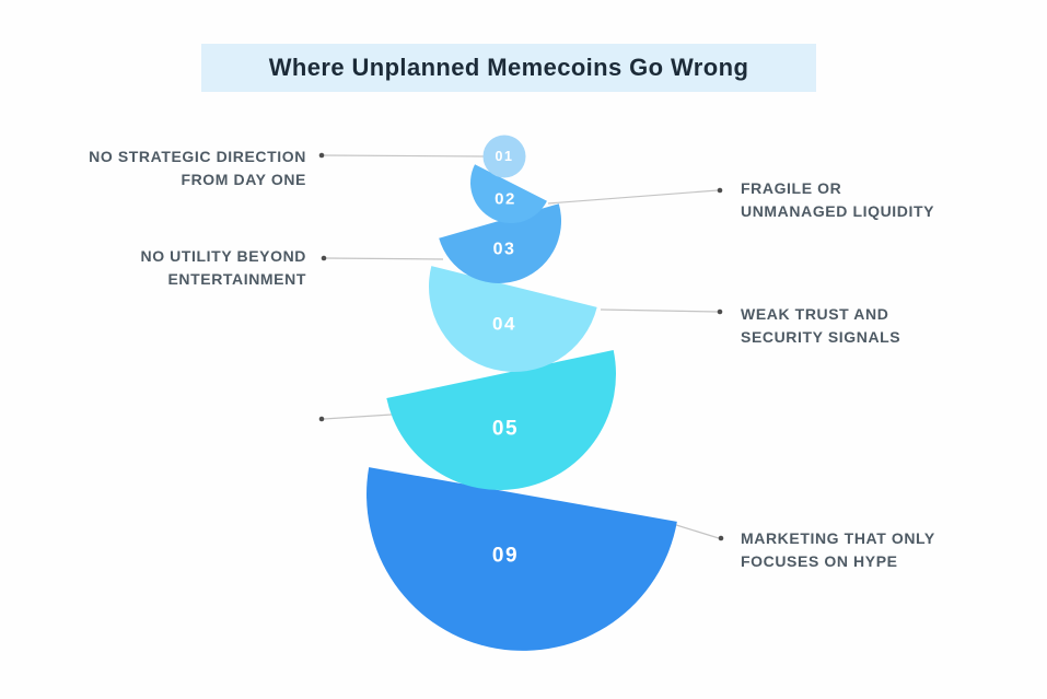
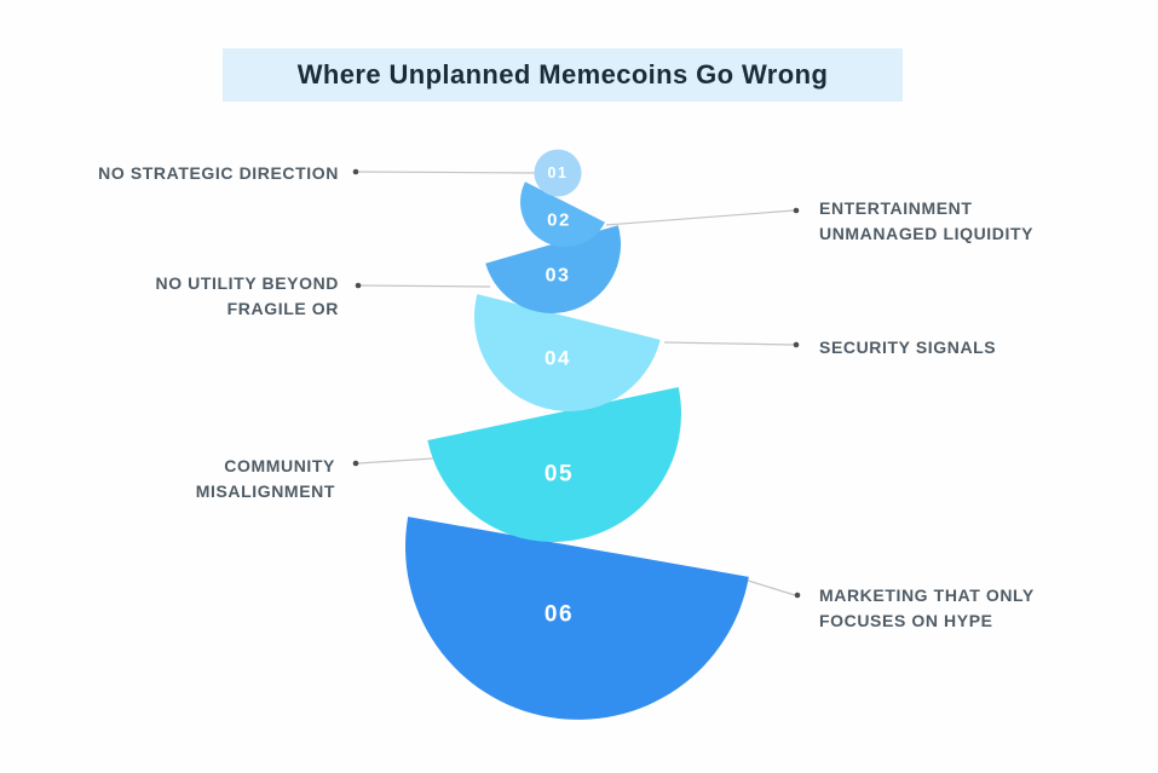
  Where Unplanned Memecoins Go Wrong
  01
  02
  03
  04
  05
- 09
+ 06
  NO STRATEGIC DIRECTION
- FROM DAY ONE
- FRAGILE OR
+ ENTERTAINMENT
  UNMANAGED LIQUIDITY
  NO UTILITY BEYOND
- ENTERTAINMENT
+ FRAGILE OR
- WEAK TRUST AND
  SECURITY SIGNALS
+ COMMUNITY
+ MISALIGNMENT
  MARKETING THAT ONLY
  FOCUSES ON HYPE
